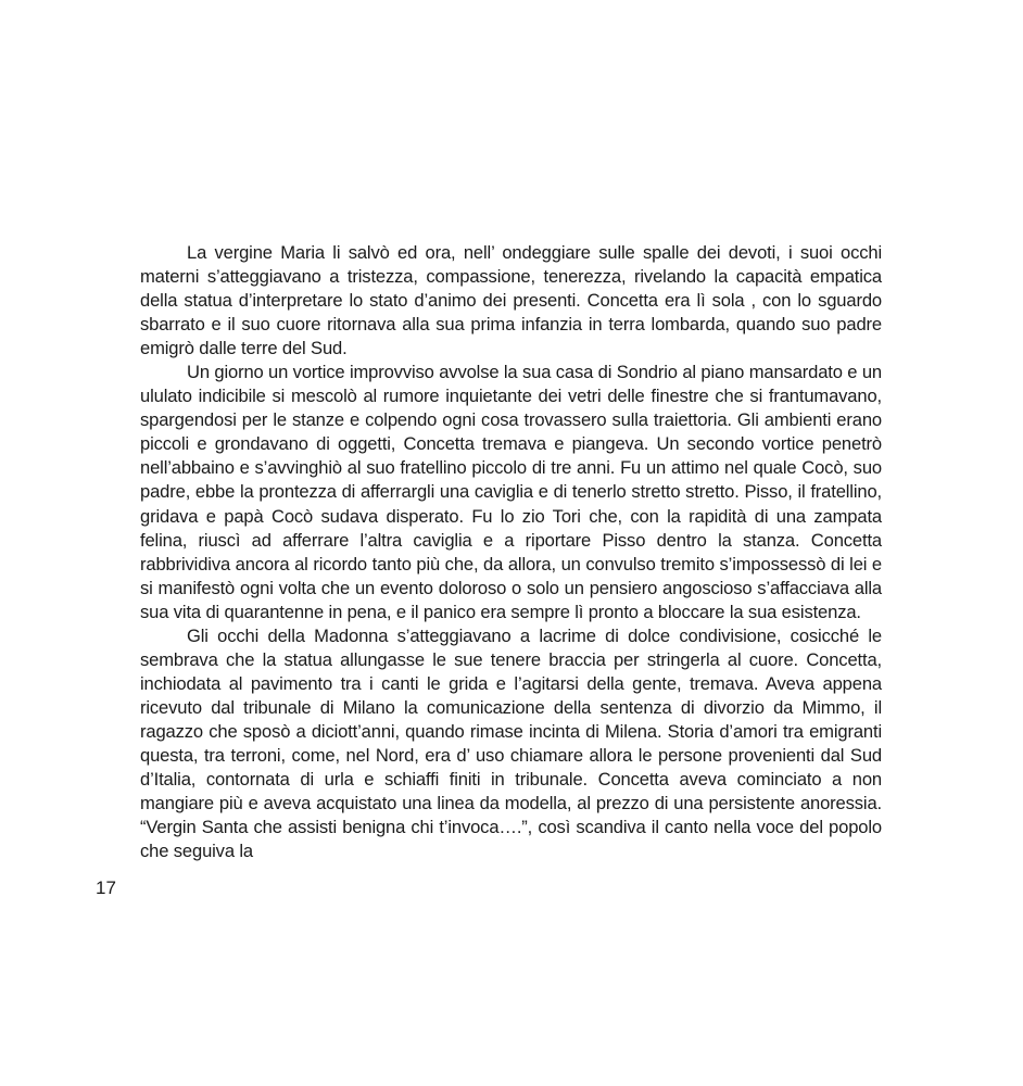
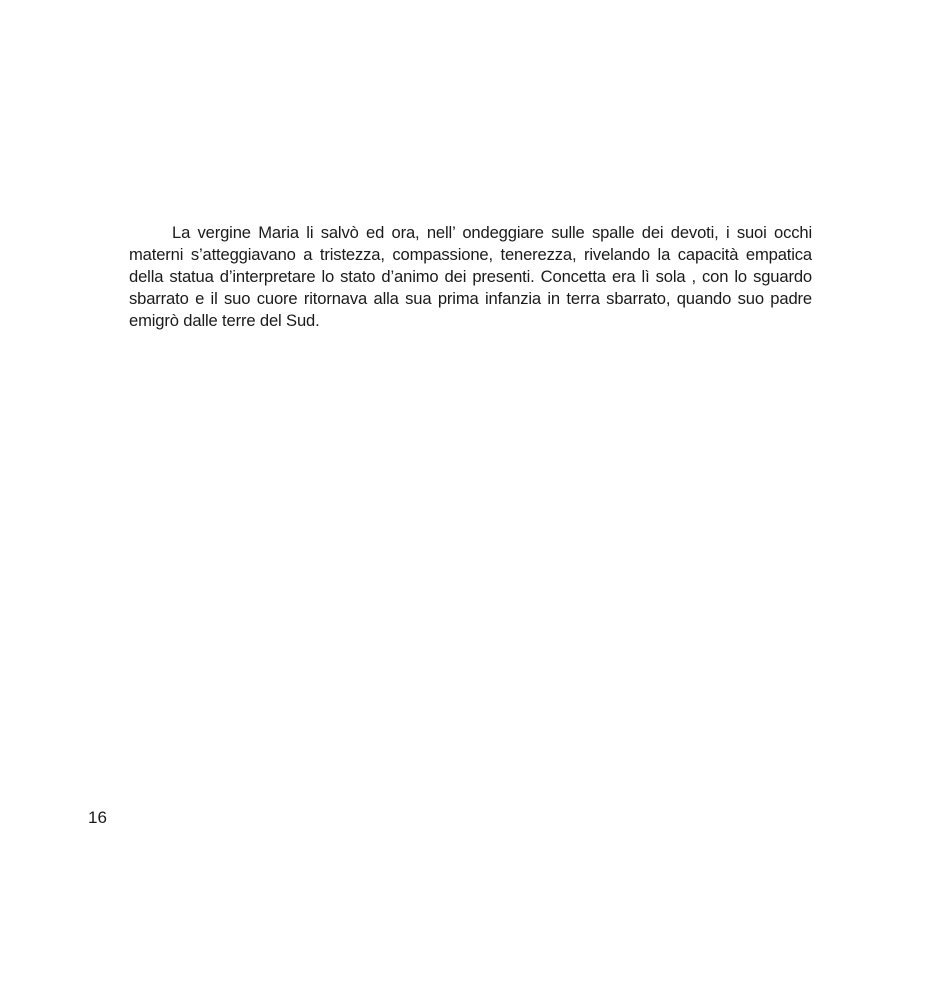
- La vergine Maria li salvò ed ora, nell’ ondeggiare sulle spalle dei devoti, i suoi occhi materni s’atteggiavano a tristezza, compassione, tenerezza, rivelando la capacità empatica della statua d’interpretare lo stato d’animo dei presenti. Concetta era lì sola , con lo sguardo sbarrato e il suo cuore ritornava alla sua prima infanzia in terra lombarda, quando suo padre emigrò dalle terre del Sud.
+ La vergine Maria li salvò ed ora, nell’ ondeggiare sulle spalle dei devoti, i suoi occhi materni s’atteggiavano a tristezza, compassione, tenerezza, rivelando la capacità empatica della statua d’interpretare lo stato d’animo dei presenti. Concetta era lì sola , con lo sguardo sbarrato e il suo cuore ritornava alla sua prima infanzia in terra sbarrato, quando suo padre emigrò dalle terre del Sud.
- Un giorno un vortice improvviso avvolse la sua casa di Sondrio al piano mansardato e un ululato indicibile si mescolò al rumore inquietante dei vetri delle finestre che si frantumavano, spargendosi per le stanze e colpendo ogni cosa trovassero sulla traiettoria. Gli ambienti erano piccoli e grondavano di oggetti, Concetta tremava e piangeva. Un secondo vortice penetrò nell’abbaino e s’avvinghiò al suo fratellino piccolo di tre anni. Fu un attimo nel quale Cocò, suo padre, ebbe la prontezza di afferrargli una caviglia e di tenerlo stretto stretto. Pisso, il fratellino, gridava e papà Cocò sudava disperato. Fu lo zio Tori che, con la rapidità di una zampata felina, riuscì ad afferrare l’altra caviglia e a riportare Pisso dentro la stanza. Concetta rabbrividiva ancora al ricordo tanto più che, da allora, un convulso tremito s’impossessò di lei e si manifestò ogni volta che un evento doloroso o solo un pensiero angoscioso s’affacciava alla sua vita di quarantenne in pena, e il panico era sempre lì pronto a bloccare la sua esistenza.
- Gli occhi della Madonna s’atteggiavano a lacrime di dolce condivisione, cosicché le sembrava che la statua allungasse le sue tenere braccia per stringerla al cuore. Concetta, inchiodata al pavimento tra i canti le grida e l’agitarsi della gente, tremava. Aveva appena ricevuto dal tribunale di Milano la comunicazione della sentenza di divorzio da Mimmo, il ragazzo che sposò a diciott’anni, quando rimase incinta di Milena. Storia d’amori tra emigranti questa, tra terroni, come, nel Nord, era d’ uso chiamare allora le persone provenienti dal Sud d’Italia, contornata di urla e schiaffi finiti in tribunale. Concetta aveva cominciato a non mangiare più e aveva acquistato una linea da modella, al prezzo di una persistente anoressia. “Vergin Santa che assisti benigna chi t’invoca….”, così scandiva il canto nella voce del popolo che seguiva la
- 17
+ 16
